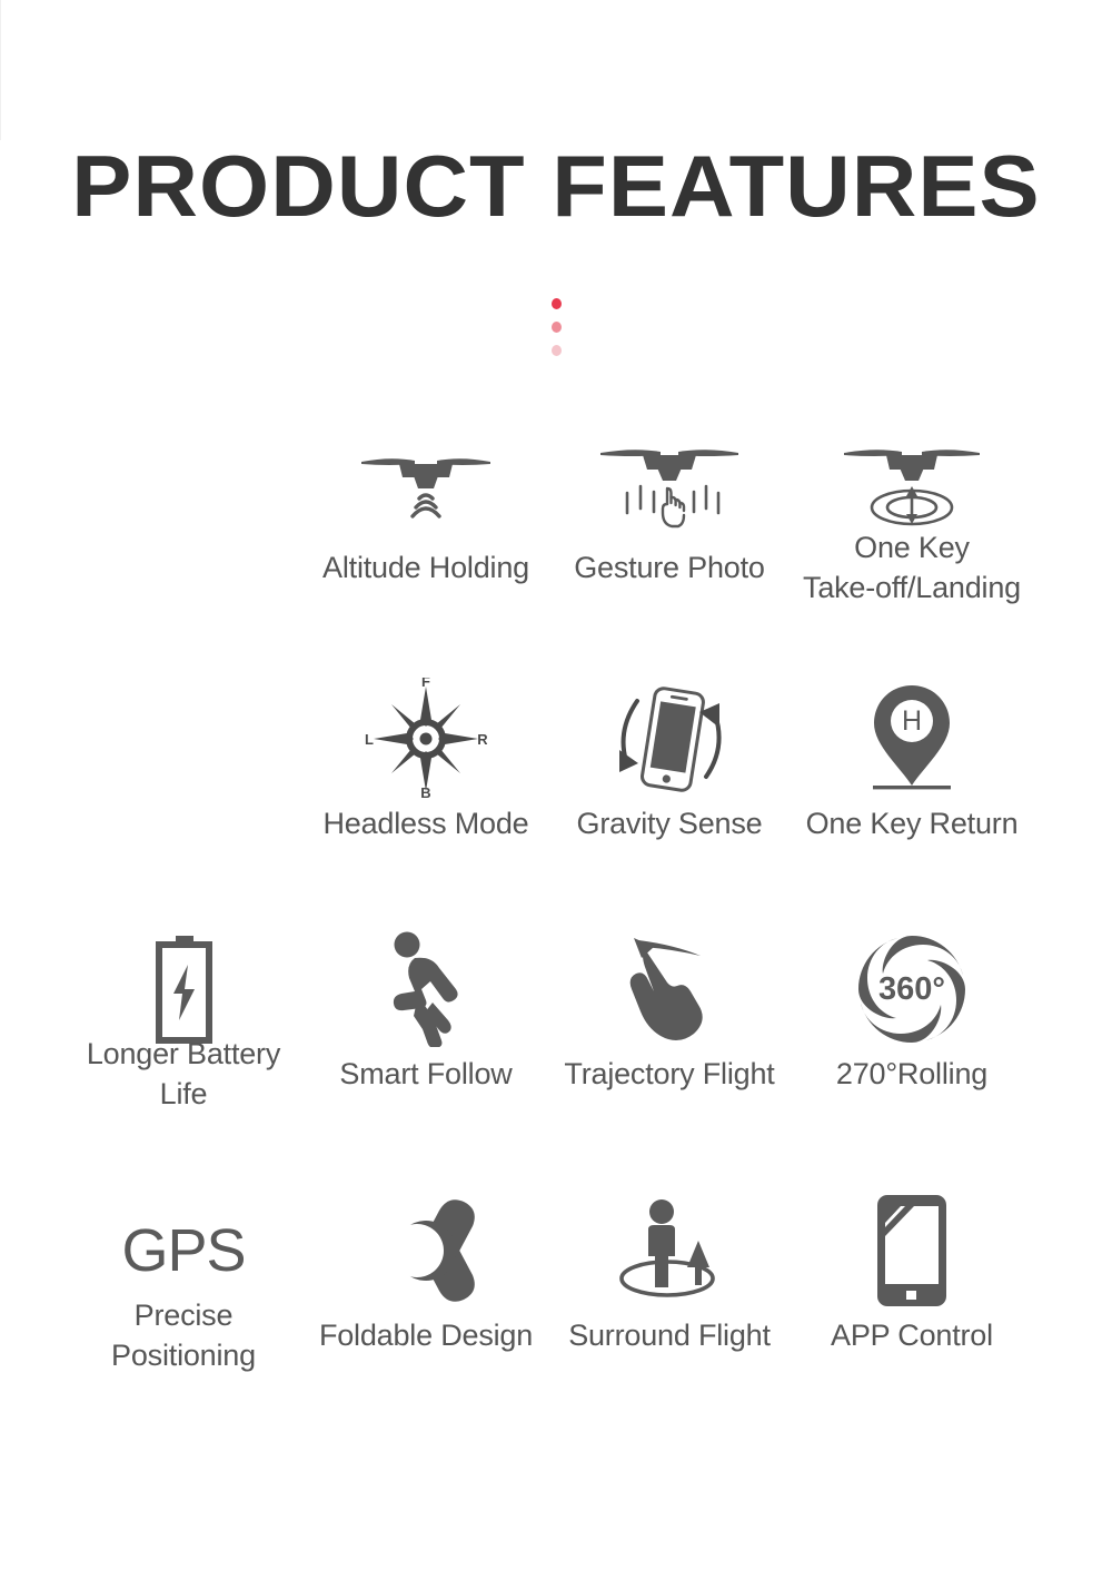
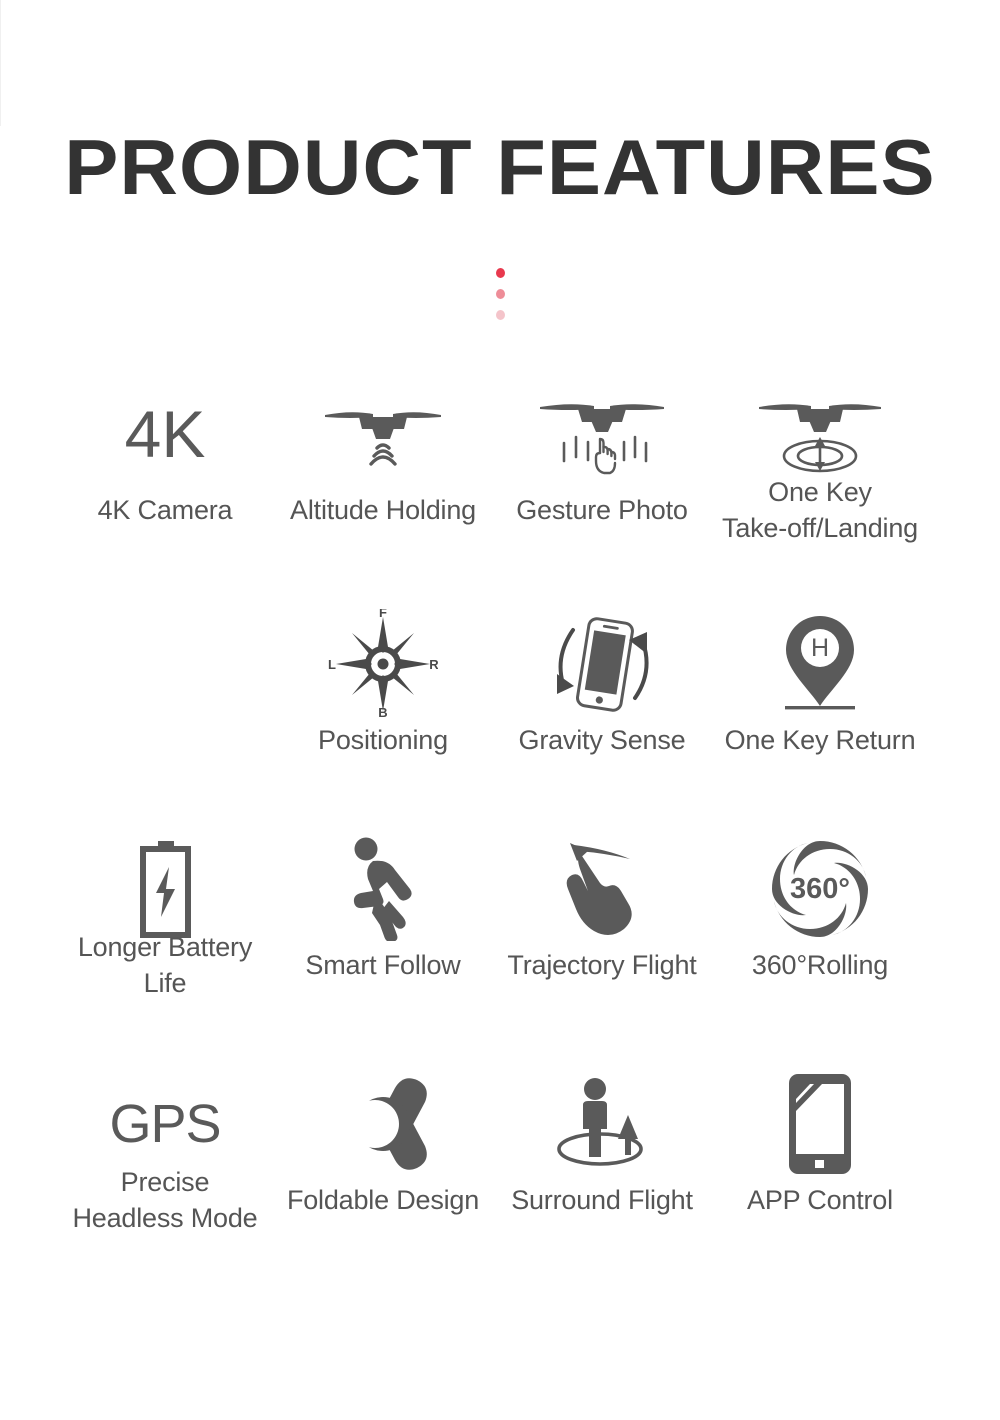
  PRODUCT FEATURES
+ 4K
+ 4K Camera
  Altitude Holding
  Gesture Photo
  One Key
  Take-off/Landing
  F
  B
  L
  R
- Headless Mode
+ Positioning
  Gravity Sense
  H
  One Key Return
  Longer Battery
  Life
  Smart Follow
  Trajectory Flight
  360°
- 270°Rolling
+ 360°Rolling
  GPS
  Precise
- Positioning
+ Headless Mode
  Foldable Design
  Surround Flight
  APP Control
